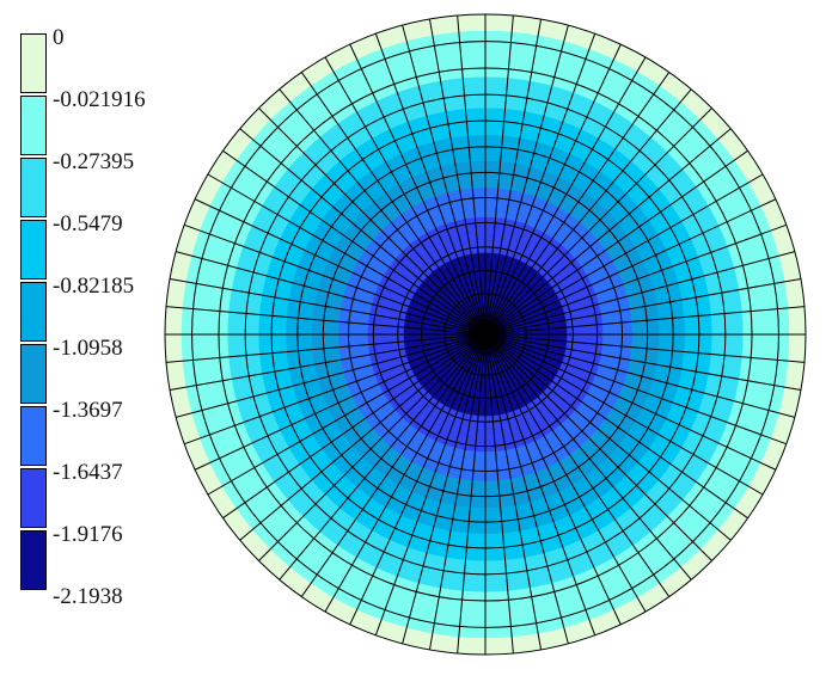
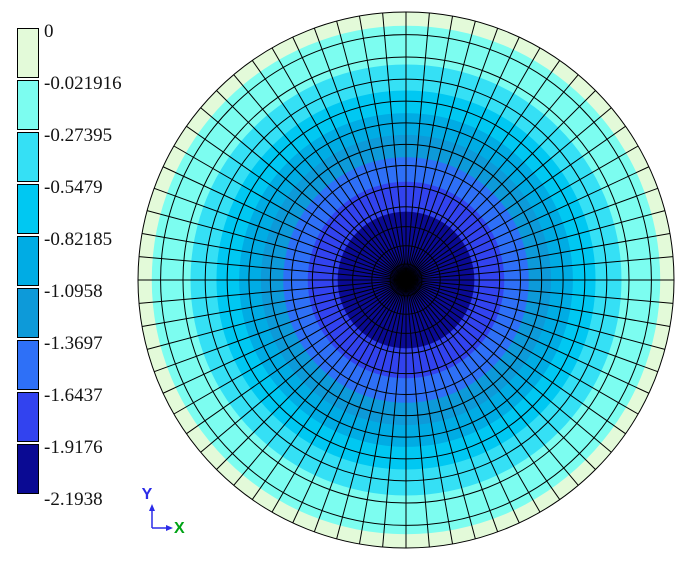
  0
  -0.021916
  -0.27395
  -0.5479
  -0.82185
  -1.0958
  -1.3697
  -1.6437
  -1.9176
  -2.1938
+ Y
+ X
